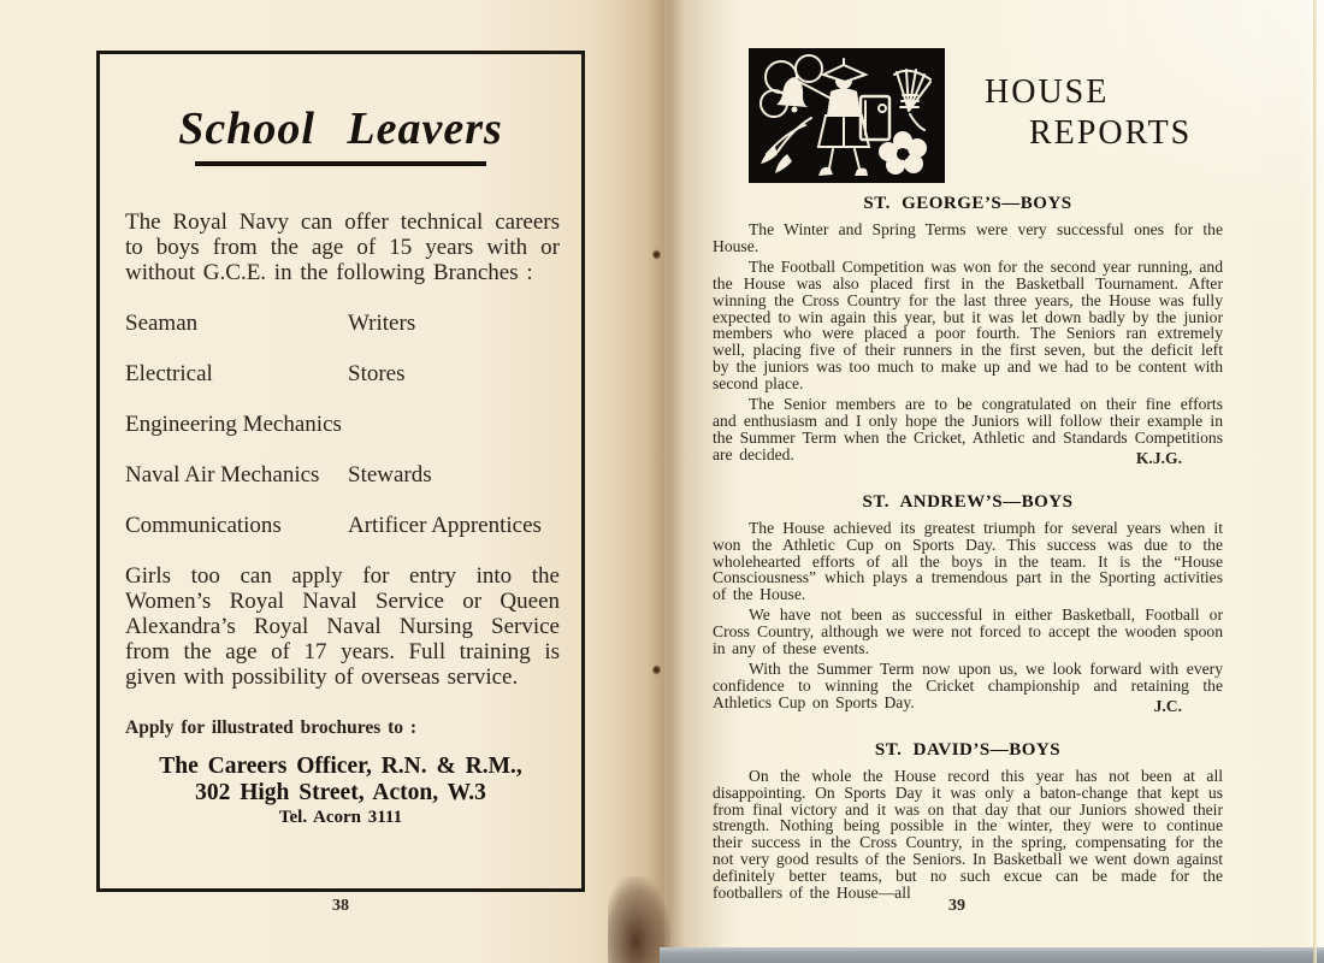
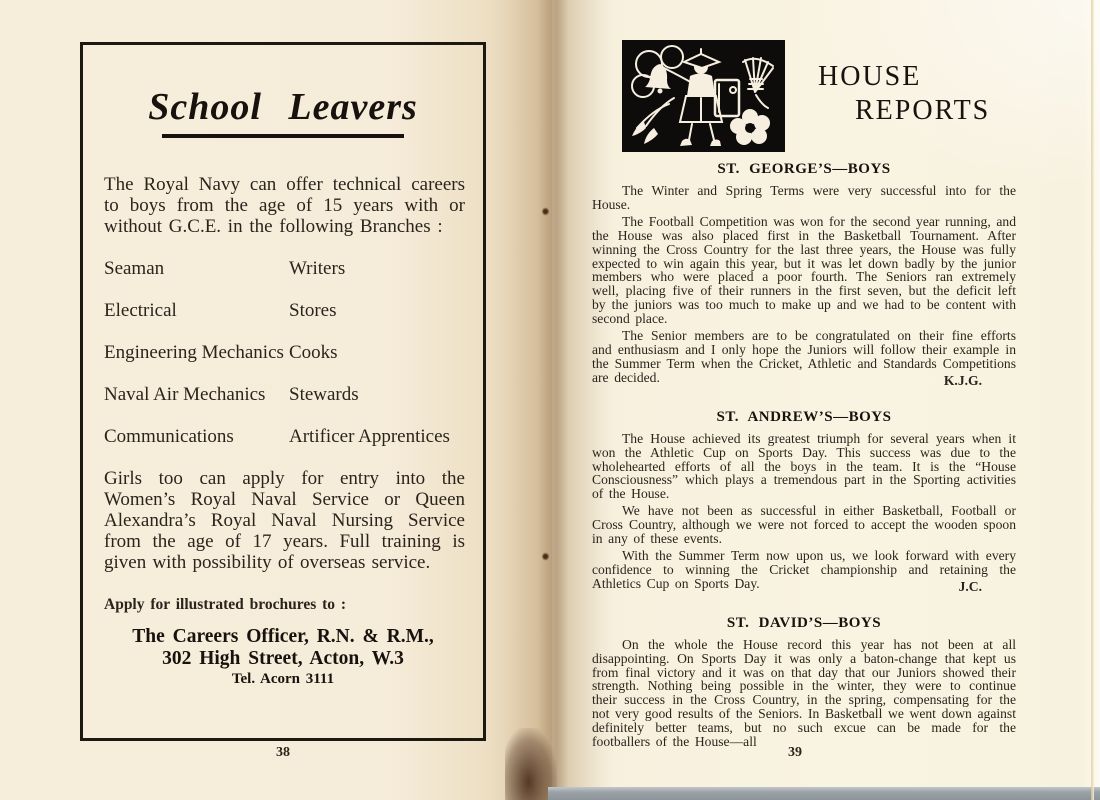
  School Leavers
  The Royal Navy can offer technical careers to boys from the age of 15 years with or without G.C.E. in the following Branches :
  Seaman
  Writers
  Electrical
  Stores
  Engineering Mechanics
+ Cooks
  Naval Air Mechanics
  Stewards
  Communications
  Artificer Apprentices
  Girls too can apply for entry into the Women’s Royal Naval Service or Queen Alexandra’s Royal Naval Nursing Service from the age of 17 years. Full training is given with possibility of overseas service.
  Apply for illustrated brochures to :
  The Careers Officer, R.N. & R.M.,
  302 High Street, Acton, W.3
  Tel. Acorn 3111
  38
  HOUSE
  REPORTS
  ST. GEORGE’S—BOYS
- The Winter and Spring Terms were very successful ones for the House.
+ The Winter and Spring Terms were very successful into for the House.
  The Football Competition was won for the second year running, and the House was also placed first in the Basketball Tournament. After winning the Cross Country for the last three years, the House was fully expected to win again this year, but it was let down badly by the junior members who were placed a poor fourth. The Seniors ran extremely well, placing five of their runners in the first seven, but the deficit left by the juniors was too much to make up and we had to be content with second place.
  The Senior members are to be congratulated on their fine efforts and enthusiasm and I only hope the Juniors will follow their example in the Summer Term when the Cricket, Athletic and Standards Competitions are decided.
  K.J.G.
  ST. ANDREW’S—BOYS
  The House achieved its greatest triumph for several years when it won the Athletic Cup on Sports Day. This success was due to the wholehearted efforts of all the boys in the team. It is the “House Consciousness” which plays a tremendous part in the Sporting activities of the House.
  We have not been as successful in either Basketball, Football or Cross Country, although we were not forced to accept the wooden spoon in any of these events.
  With the Summer Term now upon us, we look forward with every confidence to winning the Cricket championship and retaining the Athletics Cup on Sports Day.
  J.C.
  ST. DAVID’S—BOYS
  On the whole the House record this year has not been at all disappointing. On Sports Day it was only a baton-change that kept us from final victory and it was on that day that our Juniors showed their strength. Nothing being possible in the winter, they were to continue their success in the Cross Country, in the spring, compensating for the not very good results of the Seniors. In Basketball we went down against definitely better teams, but no such excue can be made for the footballers of the House—all
  39
